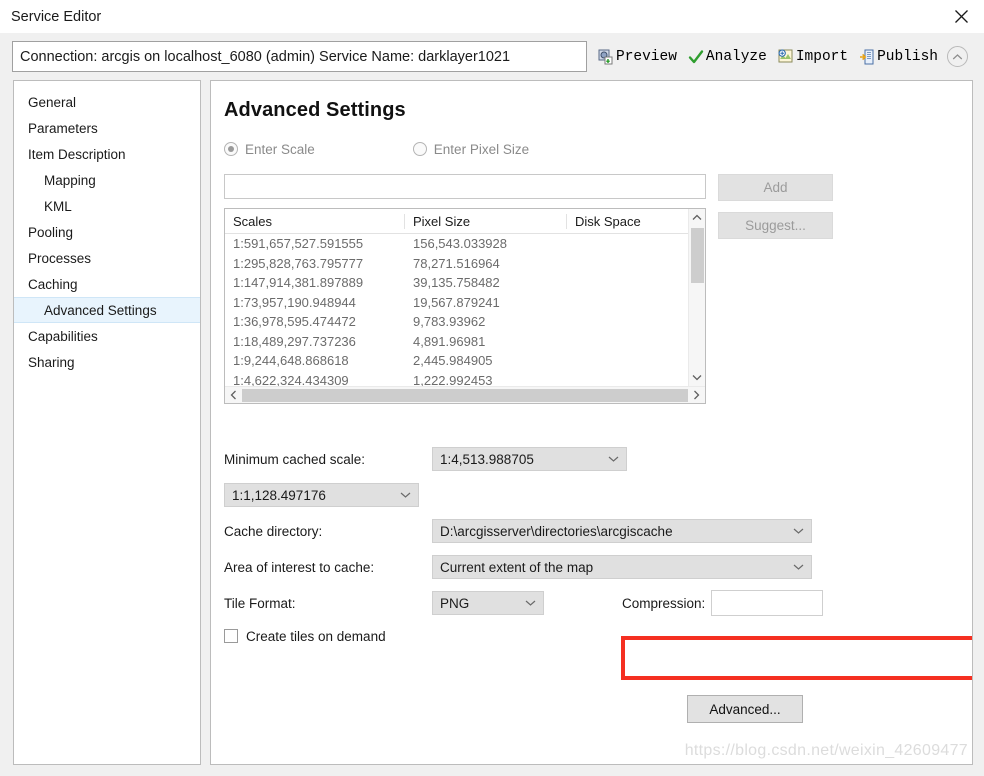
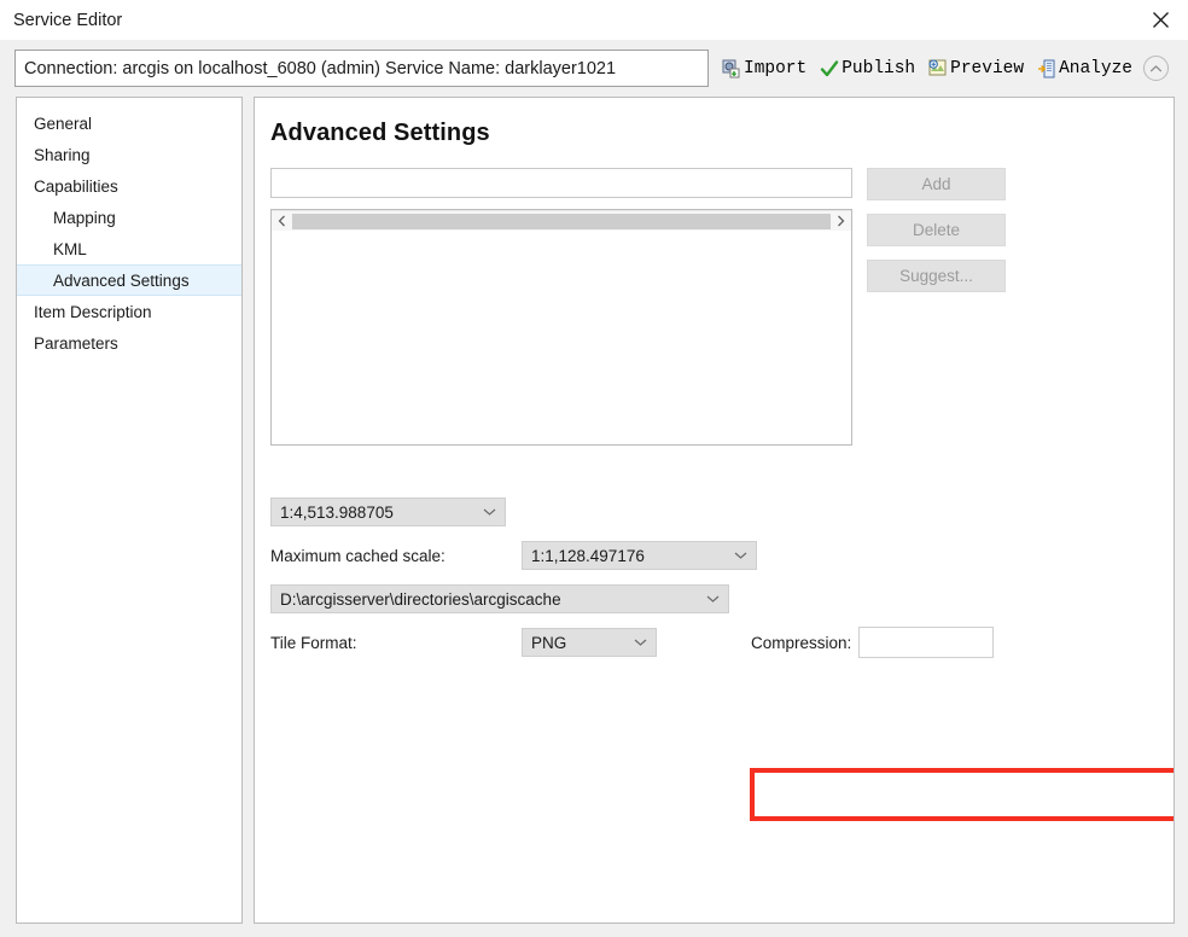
  Service Editor
  Connection: arcgis on localhost_6080 (admin) Service Name: darklayer1021
- Preview
+ Import
- Analyze
+ Publish
- Import
+ Preview
- Publish
+ Analyze
  General
- Parameters
+ Sharing
- Item Description
+ Capabilities
  Mapping
  KML
- Pooling
- Processes
- Caching
  Advanced Settings
- Capabilities
+ Item Description
- Sharing
+ Parameters
  Advanced Settings
- Enter Scale
- Enter Pixel Size
- Scales
- Pixel Size
- Disk Space
- 1:591,657,527.591555
- 156,543.033928
- 1:295,828,763.795777
- 78,271.516964
- 1:147,914,381.897889
- 39,135.758482
- 1:73,957,190.948944
- 19,567.879241
- 1:36,978,595.474472
- 9,783.93962
- 1:18,489,297.737236
- 4,891.96981
- 1:9,244,648.868618
- 2,445.984905
- 1:4,622,324.434309
- 1,222.992453
  Add
+ Delete
  Suggest...
- Minimum cached scale:
  1:4,513.988705
+ Maximum cached scale:
  1:1,128.497176
- Cache directory:
  D:\arcgisserver\directories\arcgiscache
- Area of interest to cache:
- Current extent of the map
  Tile Format:
  PNG
  Compression:
- Create tiles on demand
- Advanced...
- https://blog.csdn.net/weixin_42609477
